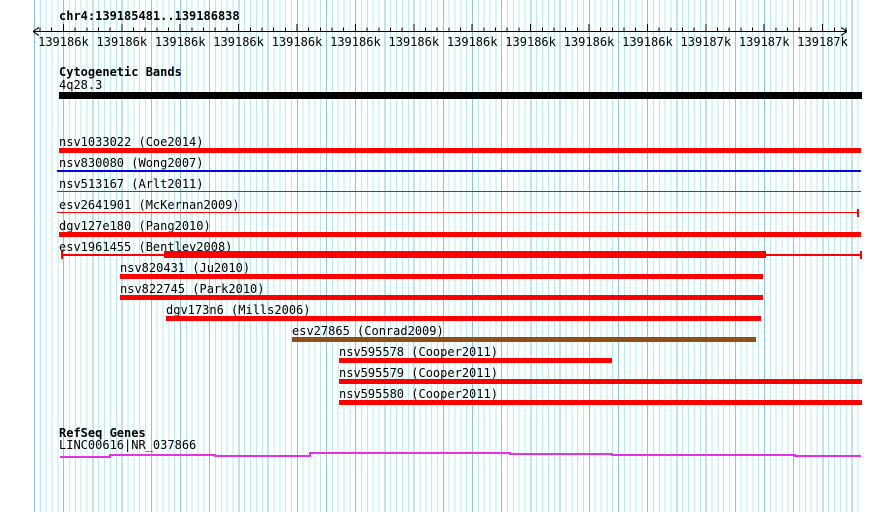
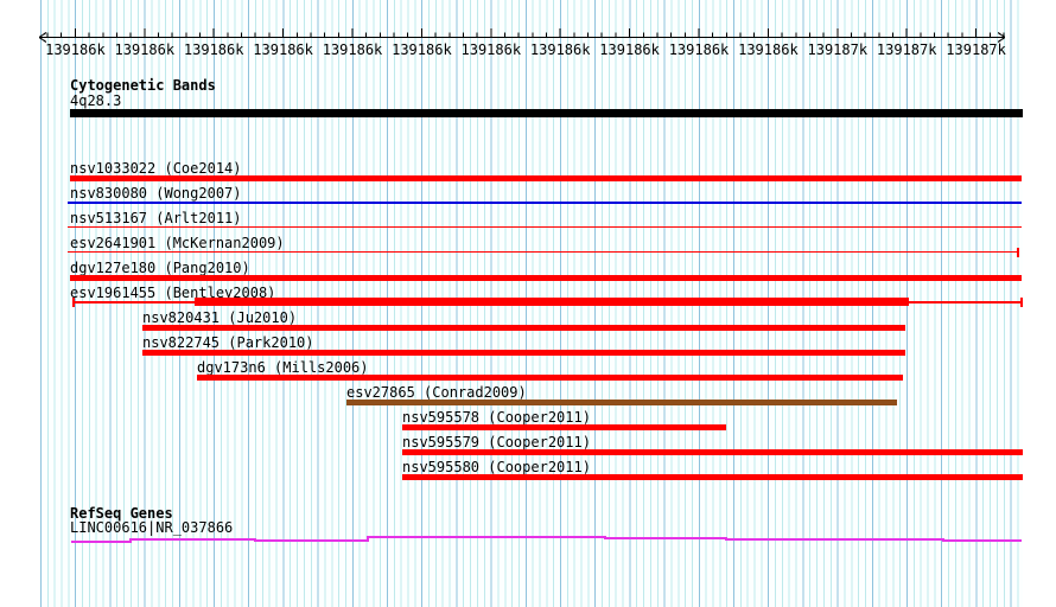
  139186k
  139186k
  139186k
  139186k
  139186k
  139186k
  139186k
  139186k
  139186k
  139186k
  139186k
  139187k
  139187k
  139187k
- chr4:139185481..139186838
  Cytogenetic Bands
  4q28.3
  nsv1033022 (Coe2014)
  nsv830080 (Wong2007)
  nsv513167 (Arlt2011)
  esv2641901 (McKernan2009)
  dgv127e180 (Pang2010)
  esv1961455 (Bentley2008)
  nsv820431 (Ju2010)
  nsv822745 (Park2010)
  dgv173n6 (Mills2006)
  esv27865 (Conrad2009)
  nsv595578 (Cooper2011)
  nsv595579 (Cooper2011)
  nsv595580 (Cooper2011)
  RefSeq Genes
  LINC00616|NR_037866
